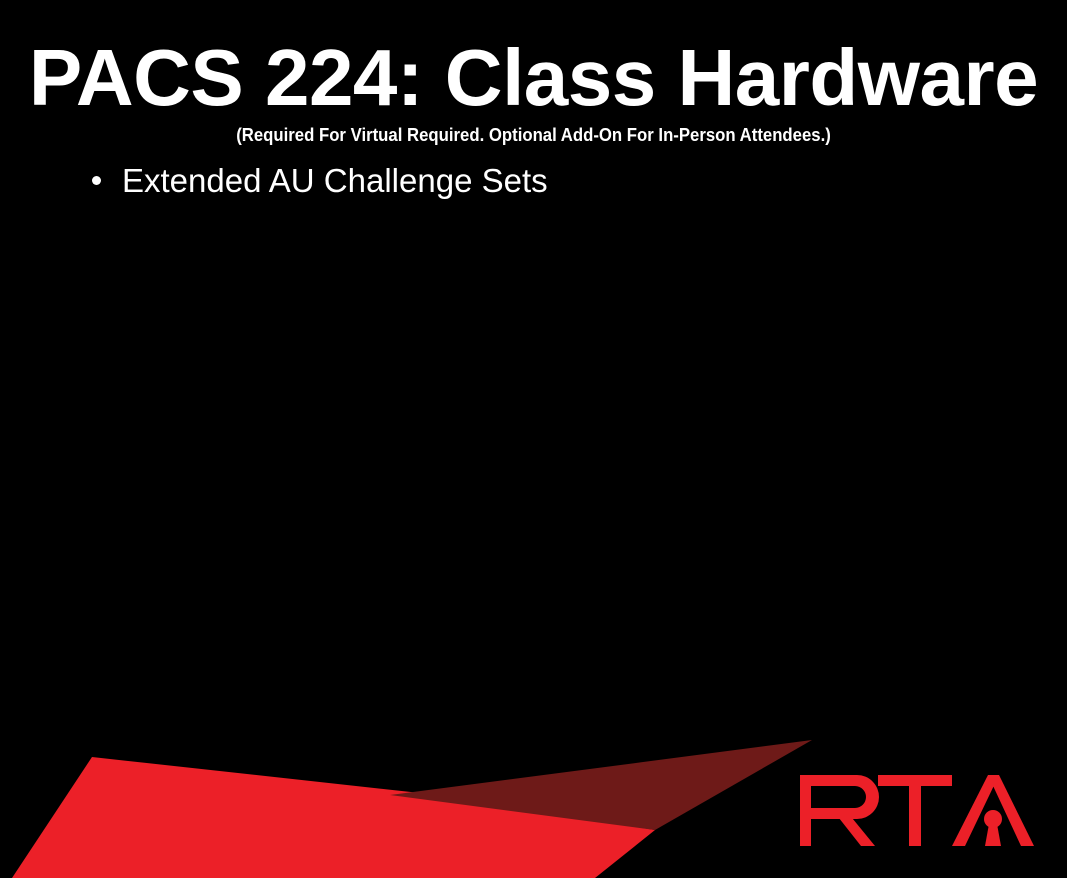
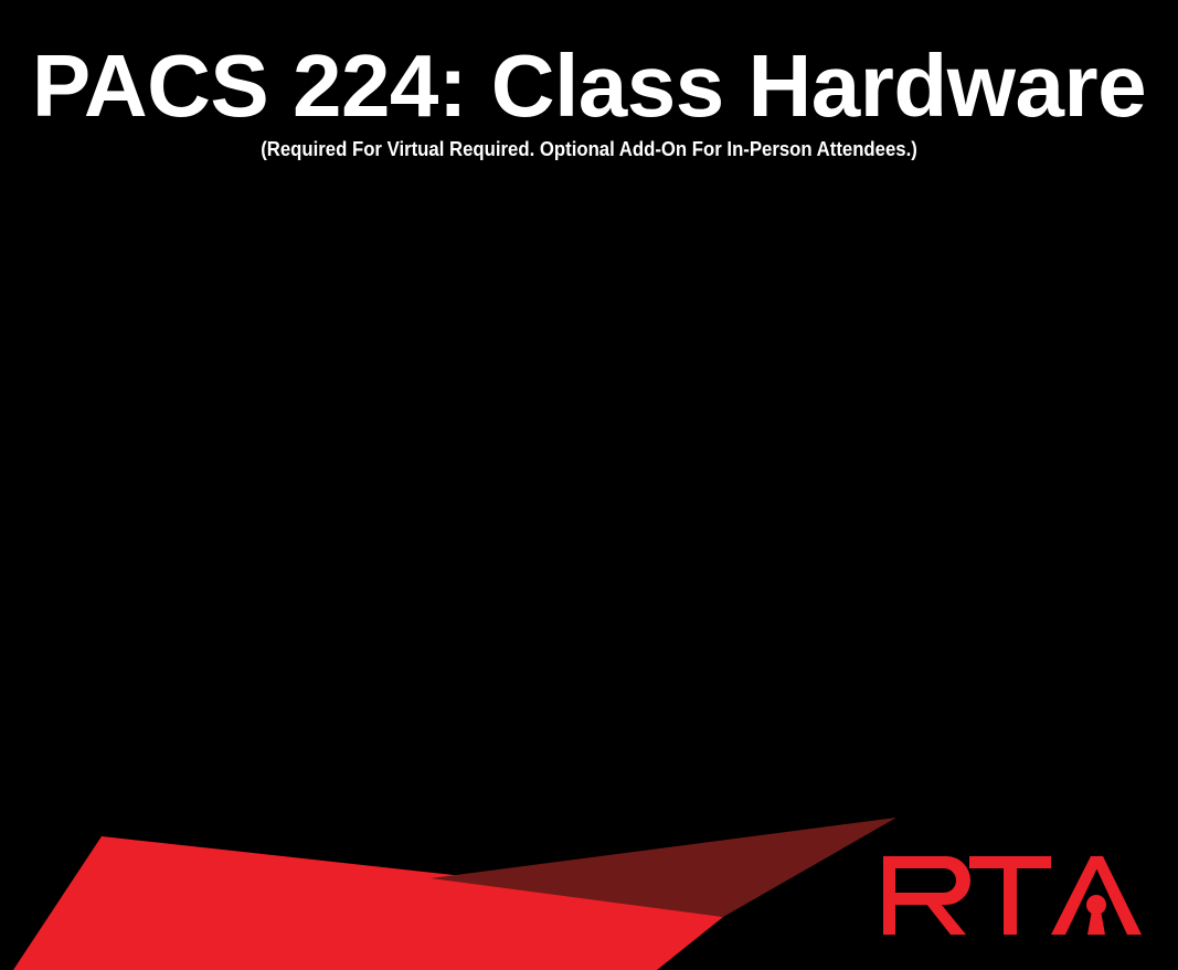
  PACS 224: Class Hardware
  (Required For Virtual Required. Optional Add-On For In-Person Attendees.)
- Extended AU Challenge Sets
